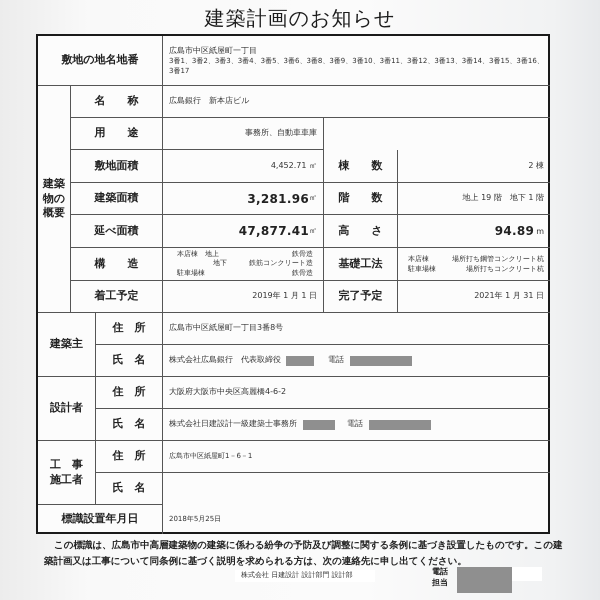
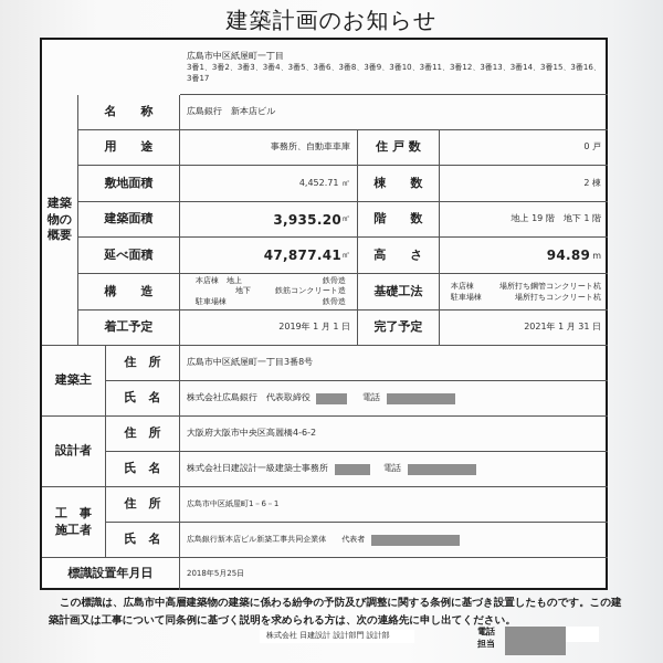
  建築計画のお知らせ
- 敷地の地名地番
  広島市中区紙屋町一丁目
  3番1、3番2、3番3、3番4、3番5、3番6、3番8、3番9、3番10、3番11、3番12、3番13、3番14、3番15、3番16、3番17
  建築物の概要
  名 称
  広島銀行 新本店ビル
  用 途
  事務所、自動車車庫
+ 住 戸 数
+ 0 戸
  敷地面積
  4,452.71 ㎡
  棟 数
  2 棟
  建築面積
- 3,281.96
+ 3,935.20
  ㎡
  階 数
  地上 19 階 地下 1 階
  延べ面積
  47,877.41
  ㎡
  高 さ
  94.89
  m
  構 造
  本店棟 地上
  鉄骨造
  地下
  鉄筋コンクリート造
  駐車場棟
  鉄骨造
  基礎工法
  駐車場棟
  場所打ちコンクリート杭
  着工予定
  2019年 1 月 1 日
  完了予定
  2021年 1 月 31 日
  建築主
  住 所
  広島市中区紙屋町一丁目3番8号
  氏 名
  株式会社広島銀行 代表取締役
  電話
  設計者
  住 所
  大阪府大阪市中央区高麗橋4-6-2
  氏 名
  株式会社日建設計一級建築士事務所
  電話
  工 事
  施工者
  住 所
  広島市中区紙屋町1－6－1
  氏 名
+ 広島銀行新本店ビル新築工事共同企業体
+ 代表者
  標識設置年月日
  2018年5月25日
  この標識は、広島市中高層建築物の建築に係わる紛争の予防及び調整に関する条例に基づき設置したものです。この建築計画又は工事について同条例に基づく説明を求められる方は、次の連絡先に申し出てください。
  株式会社 日建設計 設計部門 設計部
  電話
  担当
